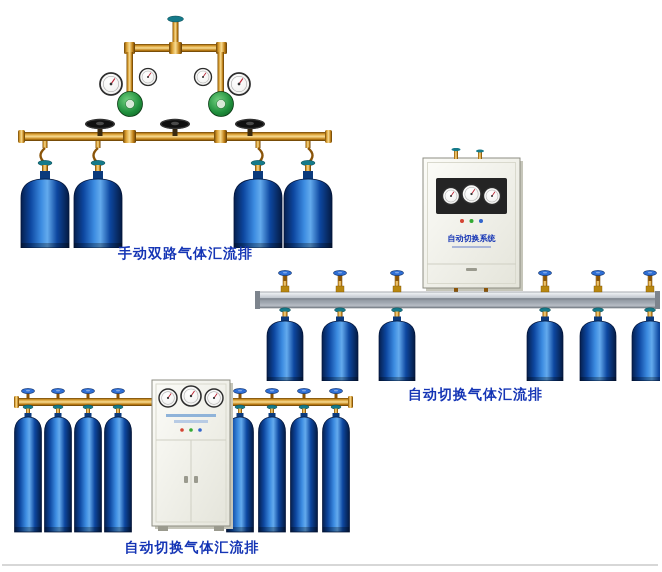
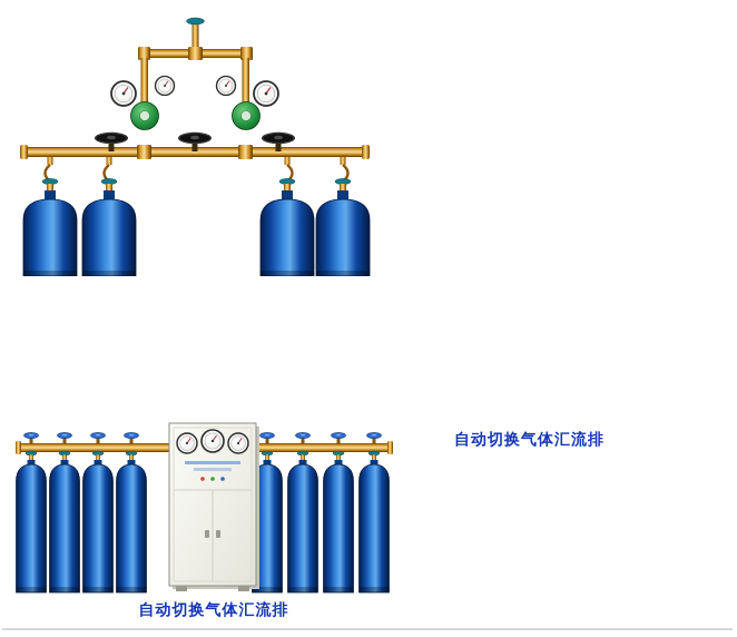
- 手动双路气体汇流排
- 自动切换系统
  自动切换气体汇流排
  自动切换气体汇流排
